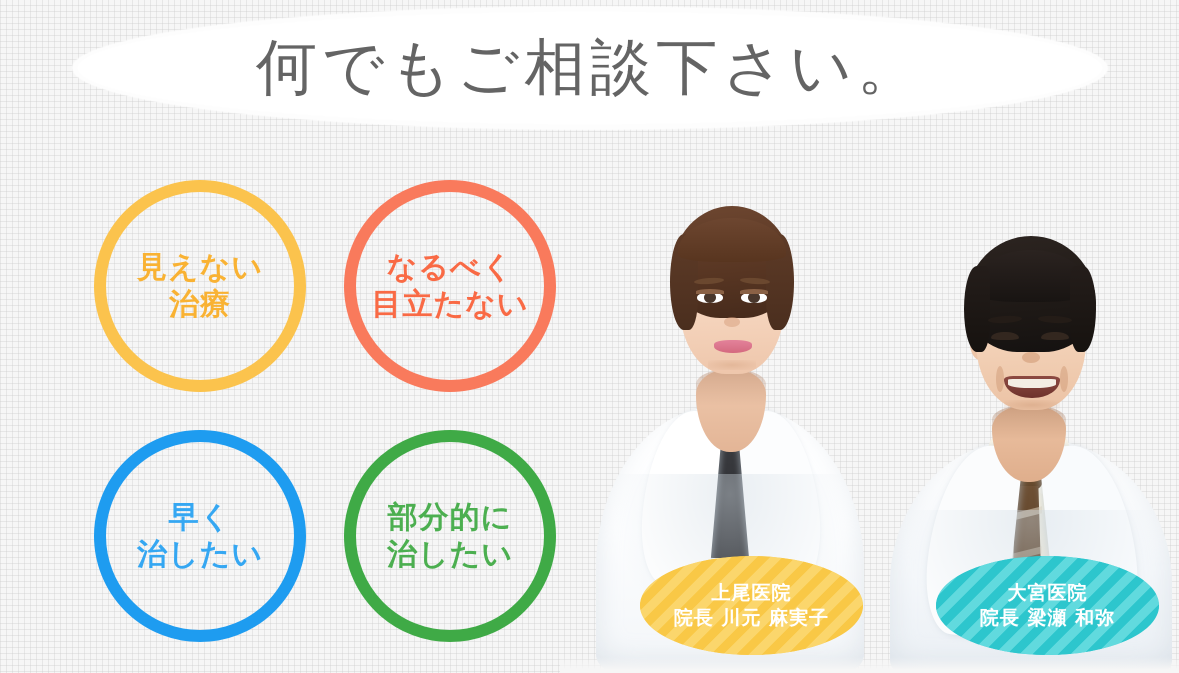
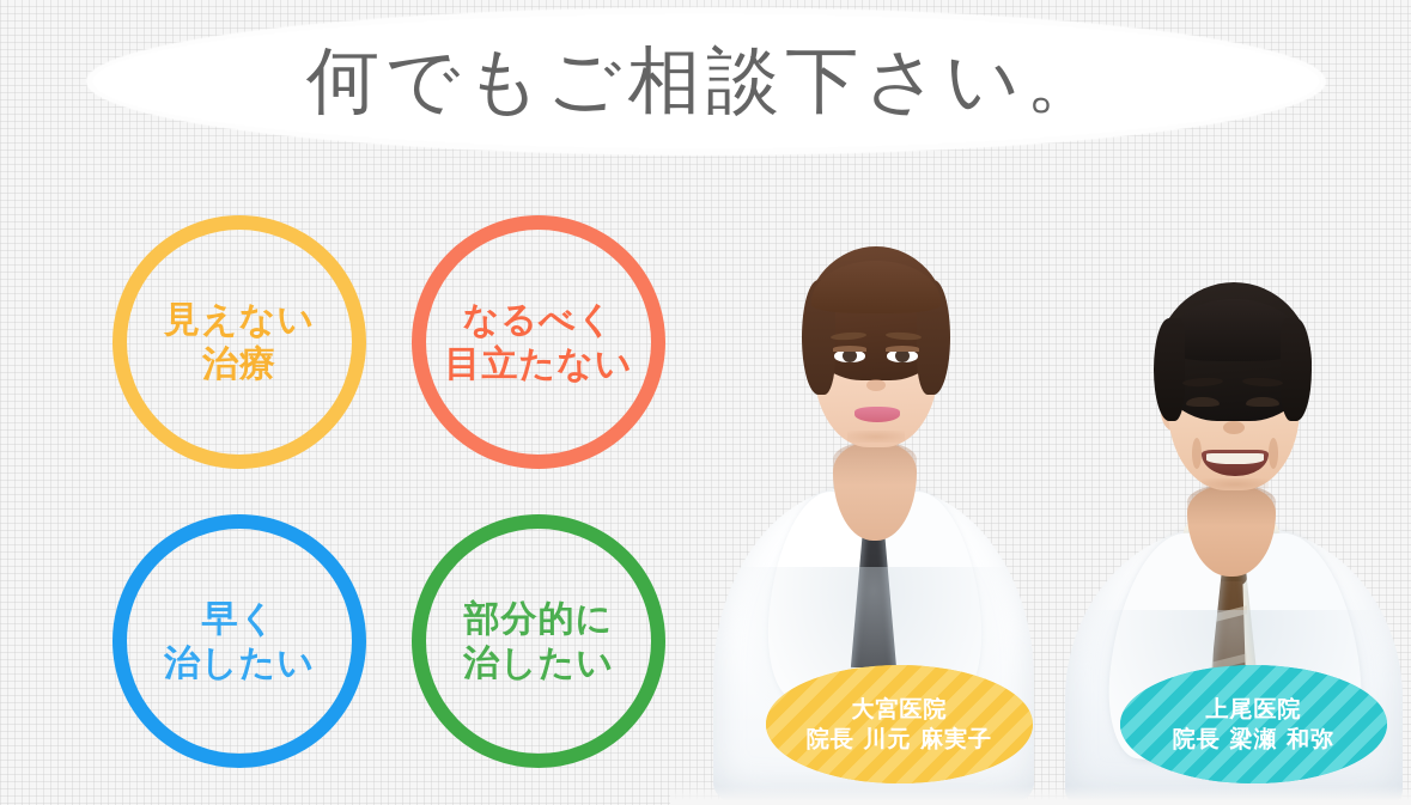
  何でもご相談下さい。
  見えない
  治療
  なるべく
  目立たない
  早く
  治したい
  部分的に
  治したい
- 上尾医院
+ 大宮医院
  院長 川元 麻実子
- 大宮医院
+ 上尾医院
  院長 梁瀬 和弥
